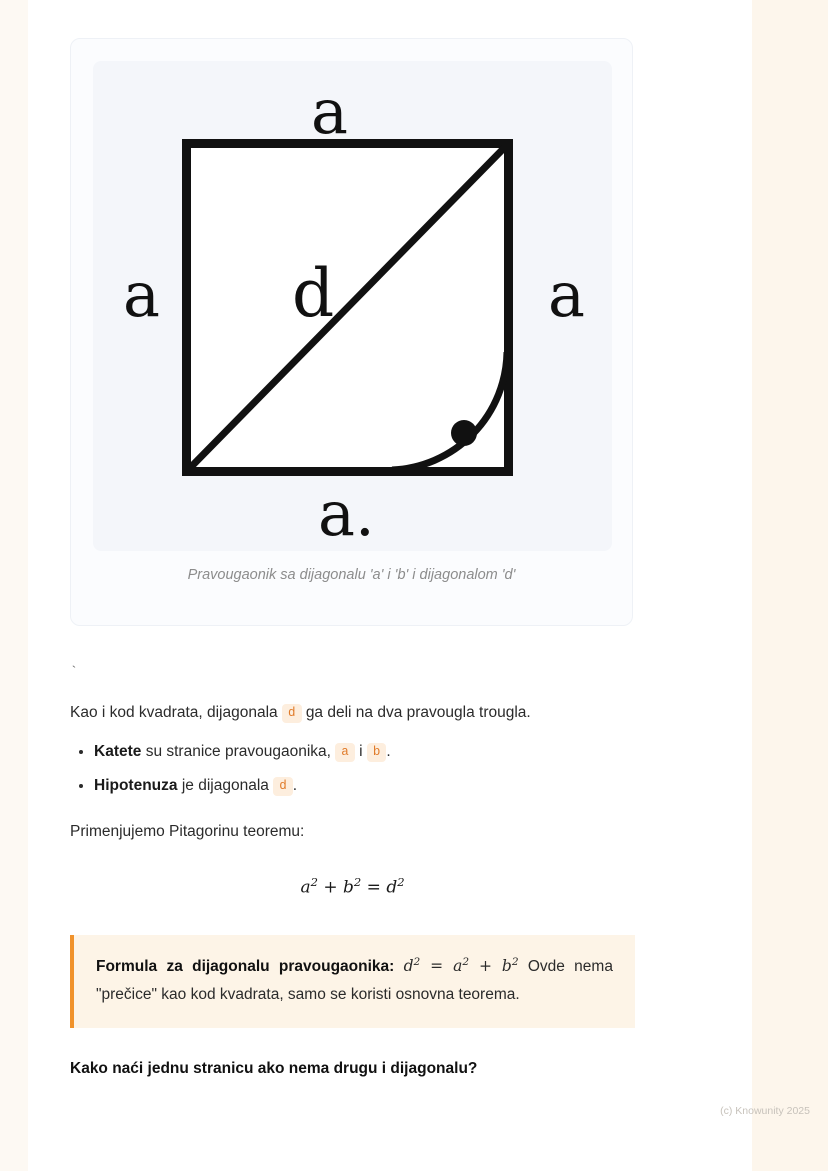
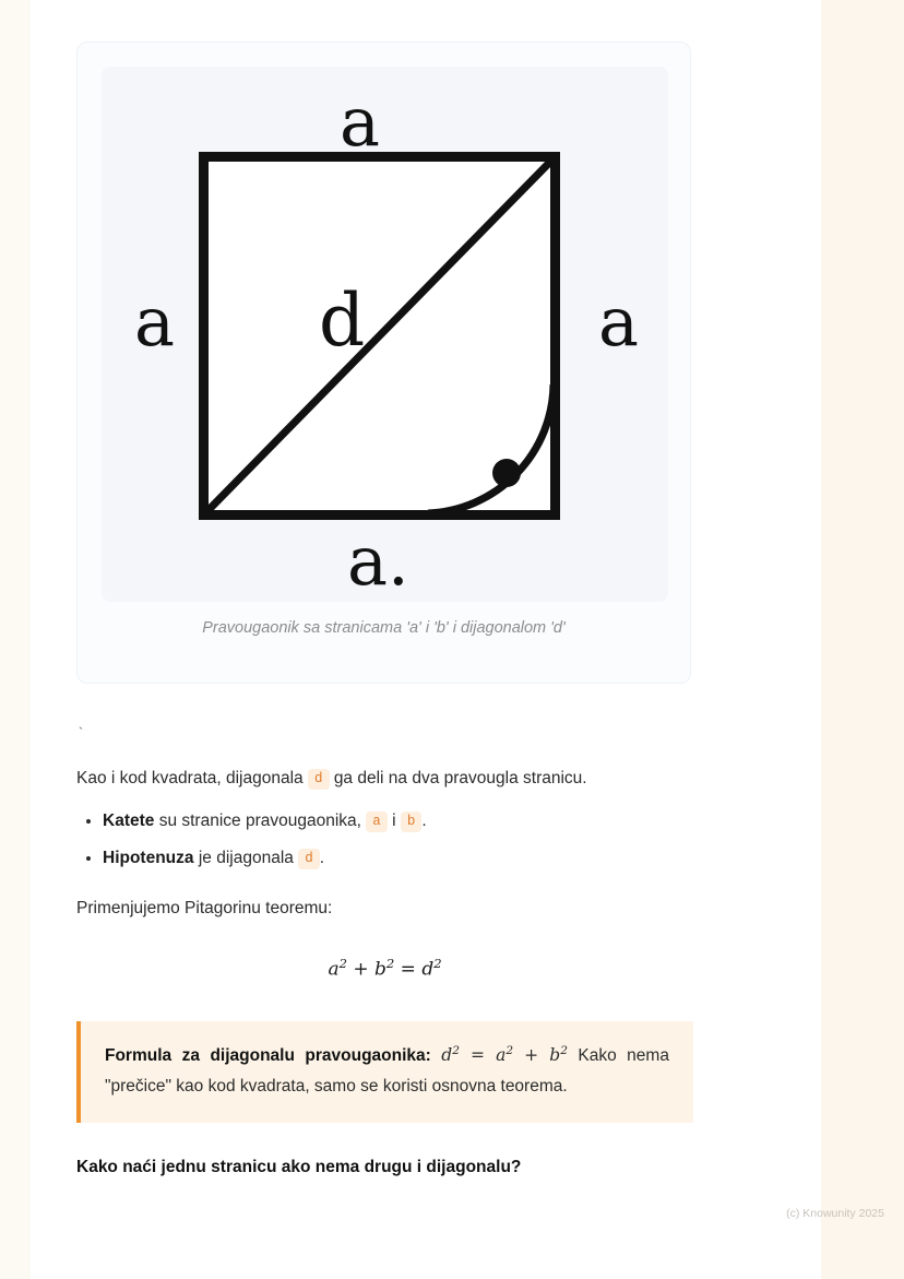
  a
  a
  a
  a.
  d
- Pravougaonik sa dijagonalu 'a' i 'b' i dijagonalom 'd'
+ Pravougaonik sa stranicama 'a' i 'b' i dijagonalom 'd'
  `
- Kao i kod kvadrata, dijagonala d ga deli na dva pravougla trougla.
+ Kao i kod kvadrata, dijagonala d ga deli na dva pravougla stranicu.
  Katete su stranice pravougaonika, a i b .
  Hipotenuza je dijagonala d .
  Primenjujemo Pitagorinu teoremu:
  a2 + b2 = d2
- Formula za dijagonalu pravougaonika: d2 = a2 + b2 Ovde nema "prečice" kao kod kvadrata, samo se koristi osnovna teorema.
+ Formula za dijagonalu pravougaonika: d2 = a2 + b2 Kako nema "prečice" kao kod kvadrata, samo se koristi osnovna teorema.
  Kako naći jednu stranicu ako nema drugu i dijagonalu?
  (c) Knowunity 2025
